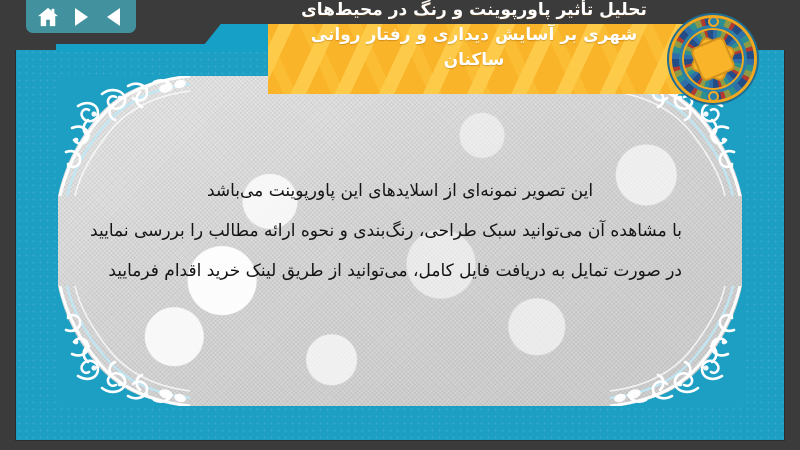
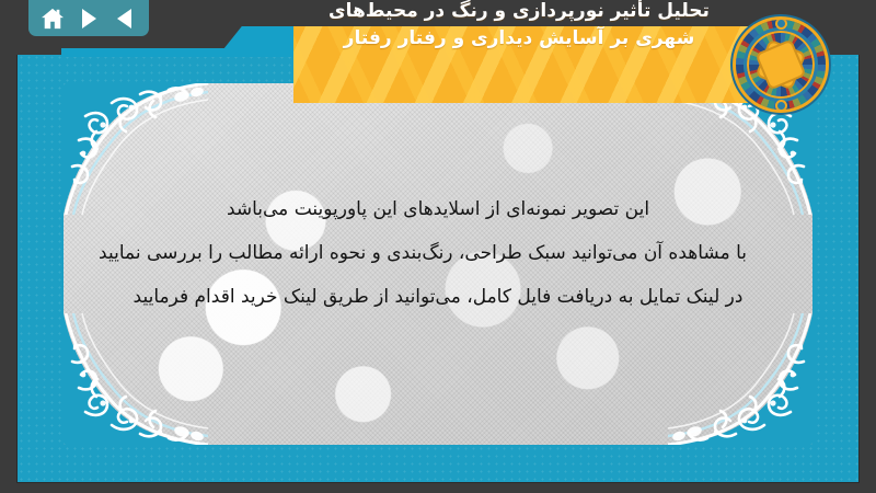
- تحلیل تأثیر پاورپوینت و رنگ در محیط‌های
+ تحلیل تأثیر نورپردازی و رنگ در محیط‌های
- شهری بر آسایش دیداری و رفتار روانی
+ شهری بر آسایش دیداری و رفتار رفتار
- ساکنان
  این تصویر نمونه‌ای از اسلایدهای این پاورپوینت می‌باشد
  با مشاهده آن میتوانید سبک طراحی، رنگ‌بندی و نحوه ارائه مطالب را بررسی نمایید
- در صورت تمایل به دریافت فایل کامل، می‌توانید از طریق لینک خرید اقدام فرمایید
+ در لینک تمایل به دریافت فایل کامل، می‌توانید از طریق لینک خرید اقدام فرمایید
